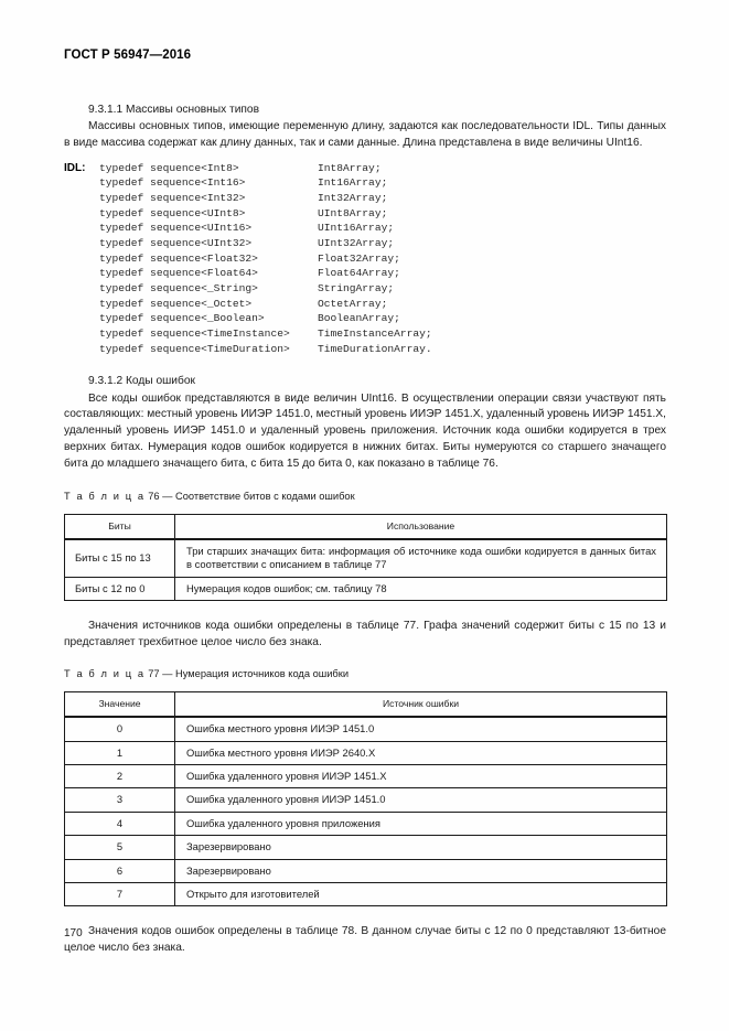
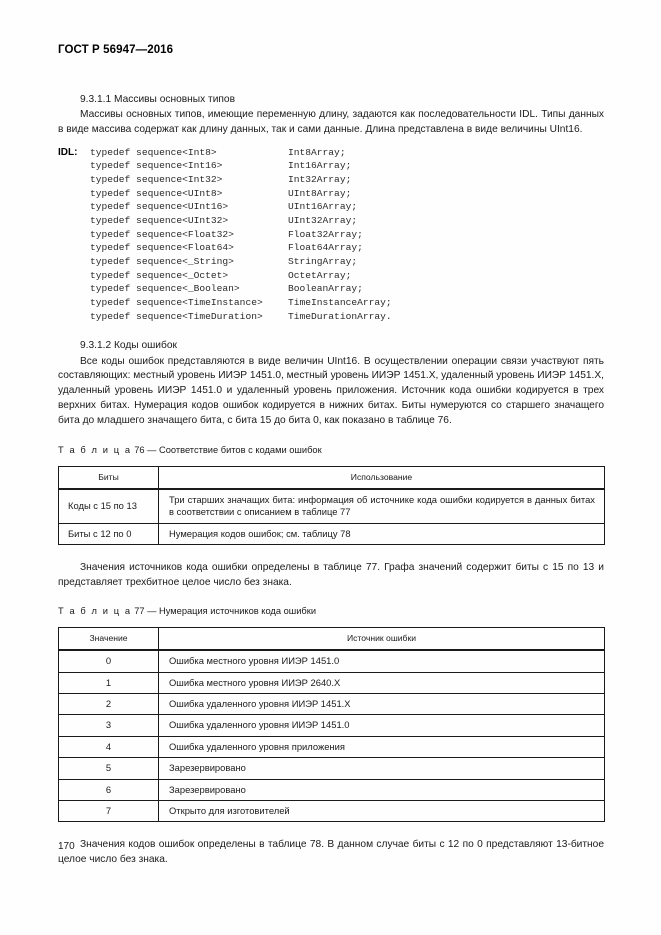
  ГОСТ Р 56947—2016
  9.3.1.1 Массивы основных типов
  Массивы основных типов, имеющие переменную длину, задаются как последовательности IDL. Типы данных в виде массива содержат как длину данных, так и сами данные. Длина представлена в виде величины UInt16.
  IDL:
  typedef sequence<Int8>
  Int8Array;
  typedef sequence<Int16>
  Int16Array;
  typedef sequence<Int32>
  Int32Array;
  typedef sequence<UInt8>
  UInt8Array;
  typedef sequence<UInt16>
  UInt16Array;
  typedef sequence<UInt32>
  UInt32Array;
  typedef sequence<Float32>
  Float32Array;
  typedef sequence<Float64>
  Float64Array;
  typedef sequence<_String>
  StringArray;
  typedef sequence<_Octet>
  OctetArray;
  typedef sequence<_Boolean>
  BooleanArray;
  typedef sequence<TimeInstance>
  TimeInstanceArray;
  typedef sequence<TimeDuration>
  TimeDurationArray.
  9.3.1.2 Коды ошибок
  Все коды ошибок представляются в виде величин UInt16. В осуществлении операции связи участвуют пять составляющих: местный уровень ИИЭР 1451.0, местный уровень ИИЭР 1451.X, удаленный уровень ИИЭР 1451.X, удаленный уровень ИИЭР 1451.0 и удаленный уровень приложения. Источник кода ошибки кодируется в трех верхних битах. Нумерация кодов ошибок кодируется в нижних битах. Биты нумеруются со старшего значащего бита до младшего значащего бита, с бита 15 до бита 0, как показано в таблице 76.
  Т а б л и ц а 76 — Соответствие битов с кодами ошибок
  Биты	Использование
- Биты с 15 по 13	Три старших значащих бита: информация об источнике кода ошибки кодируется в данных битах в соответствии с описанием в таблице 77
+ Коды с 15 по 13	Три старших значащих бита: информация об источнике кода ошибки кодируется в данных битах в соответствии с описанием в таблице 77
  Биты с 12 по 0	Нумерация кодов ошибок; см. таблицу 78
  Значения источников кода ошибки определены в таблице 77. Графа значений содержит биты с 15 по 13 и представляет трехбитное целое число без знака.
  Т а б л и ц а 77 — Нумерация источников кода ошибки
  Значение	Источник ошибки
  0	Ошибка местного уровня ИИЭР 1451.0
  1	Ошибка местного уровня ИИЭР 2640.X
  2	Ошибка удаленного уровня ИИЭР 1451.X
  3	Ошибка удаленного уровня ИИЭР 1451.0
  4	Ошибка удаленного уровня приложения
  5	Зарезервировано
  6	Зарезервировано
  7	Открыто для изготовителей
  Значения кодов ошибок определены в таблице 78. В данном случае биты с 12 по 0 представляют 13-битное целое число без знака.
  170
